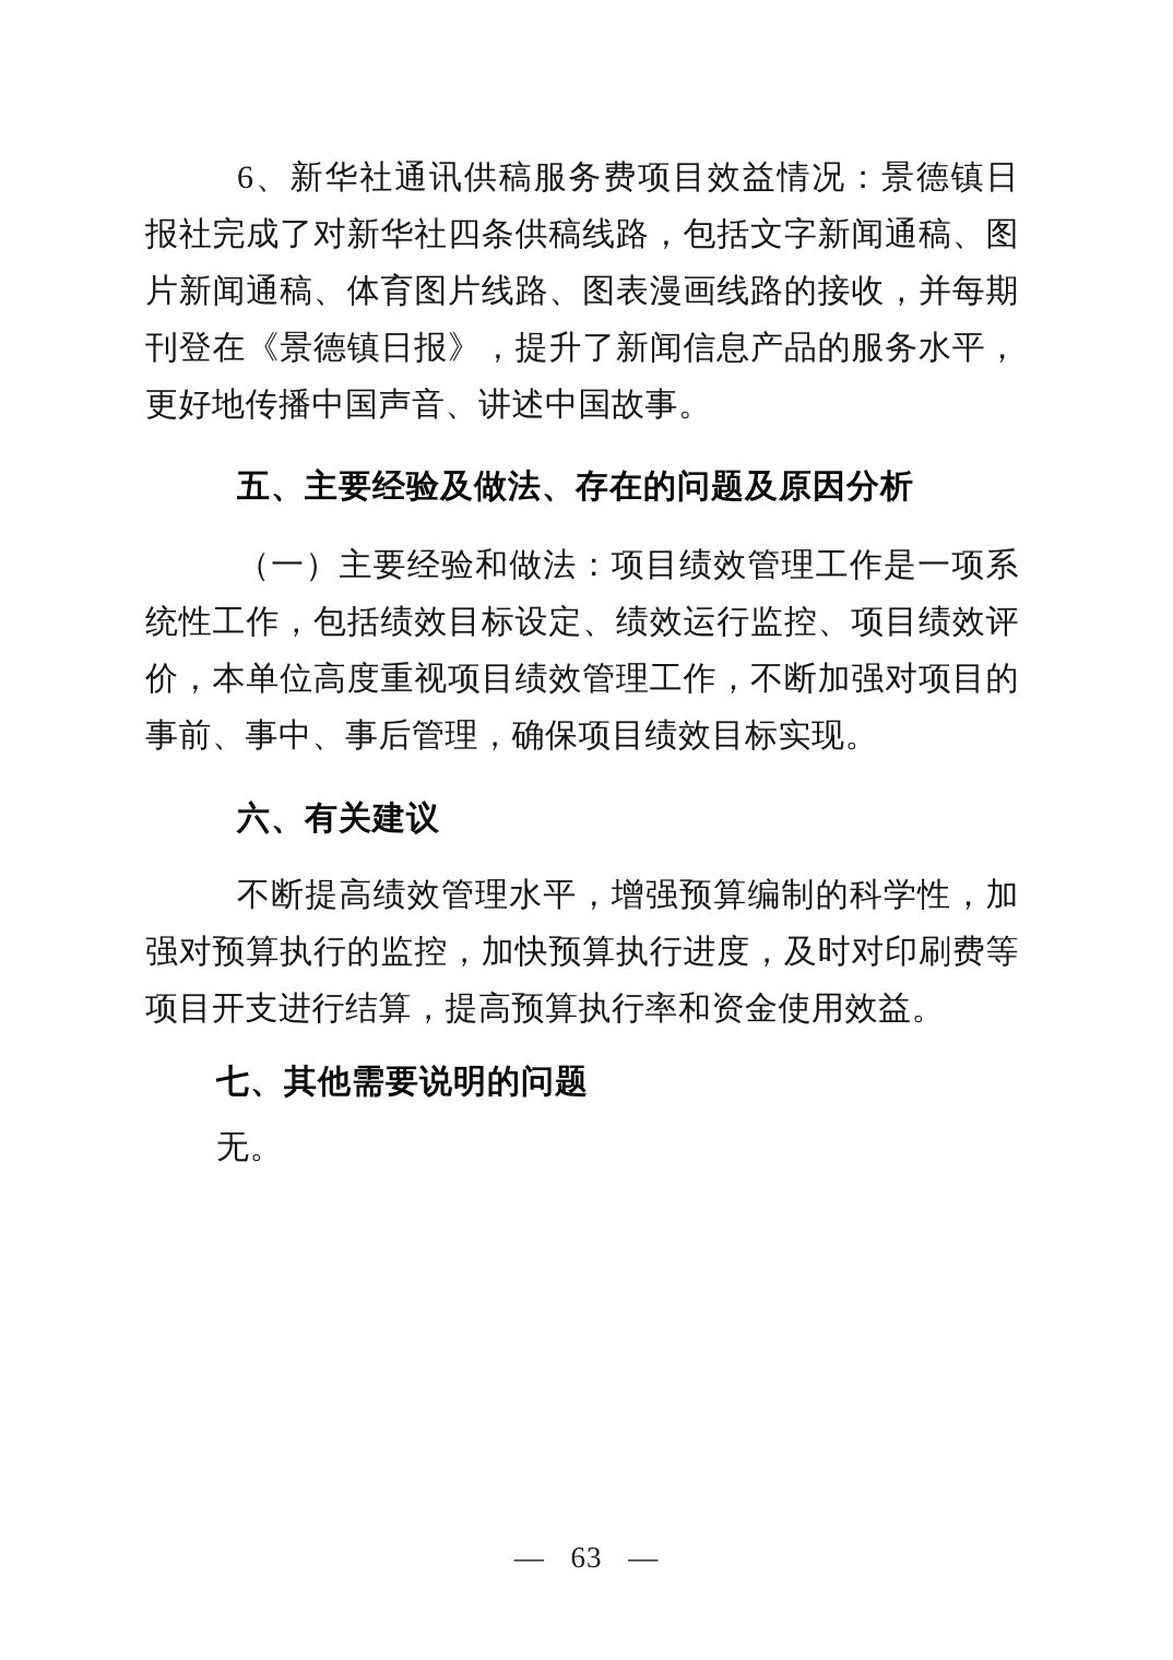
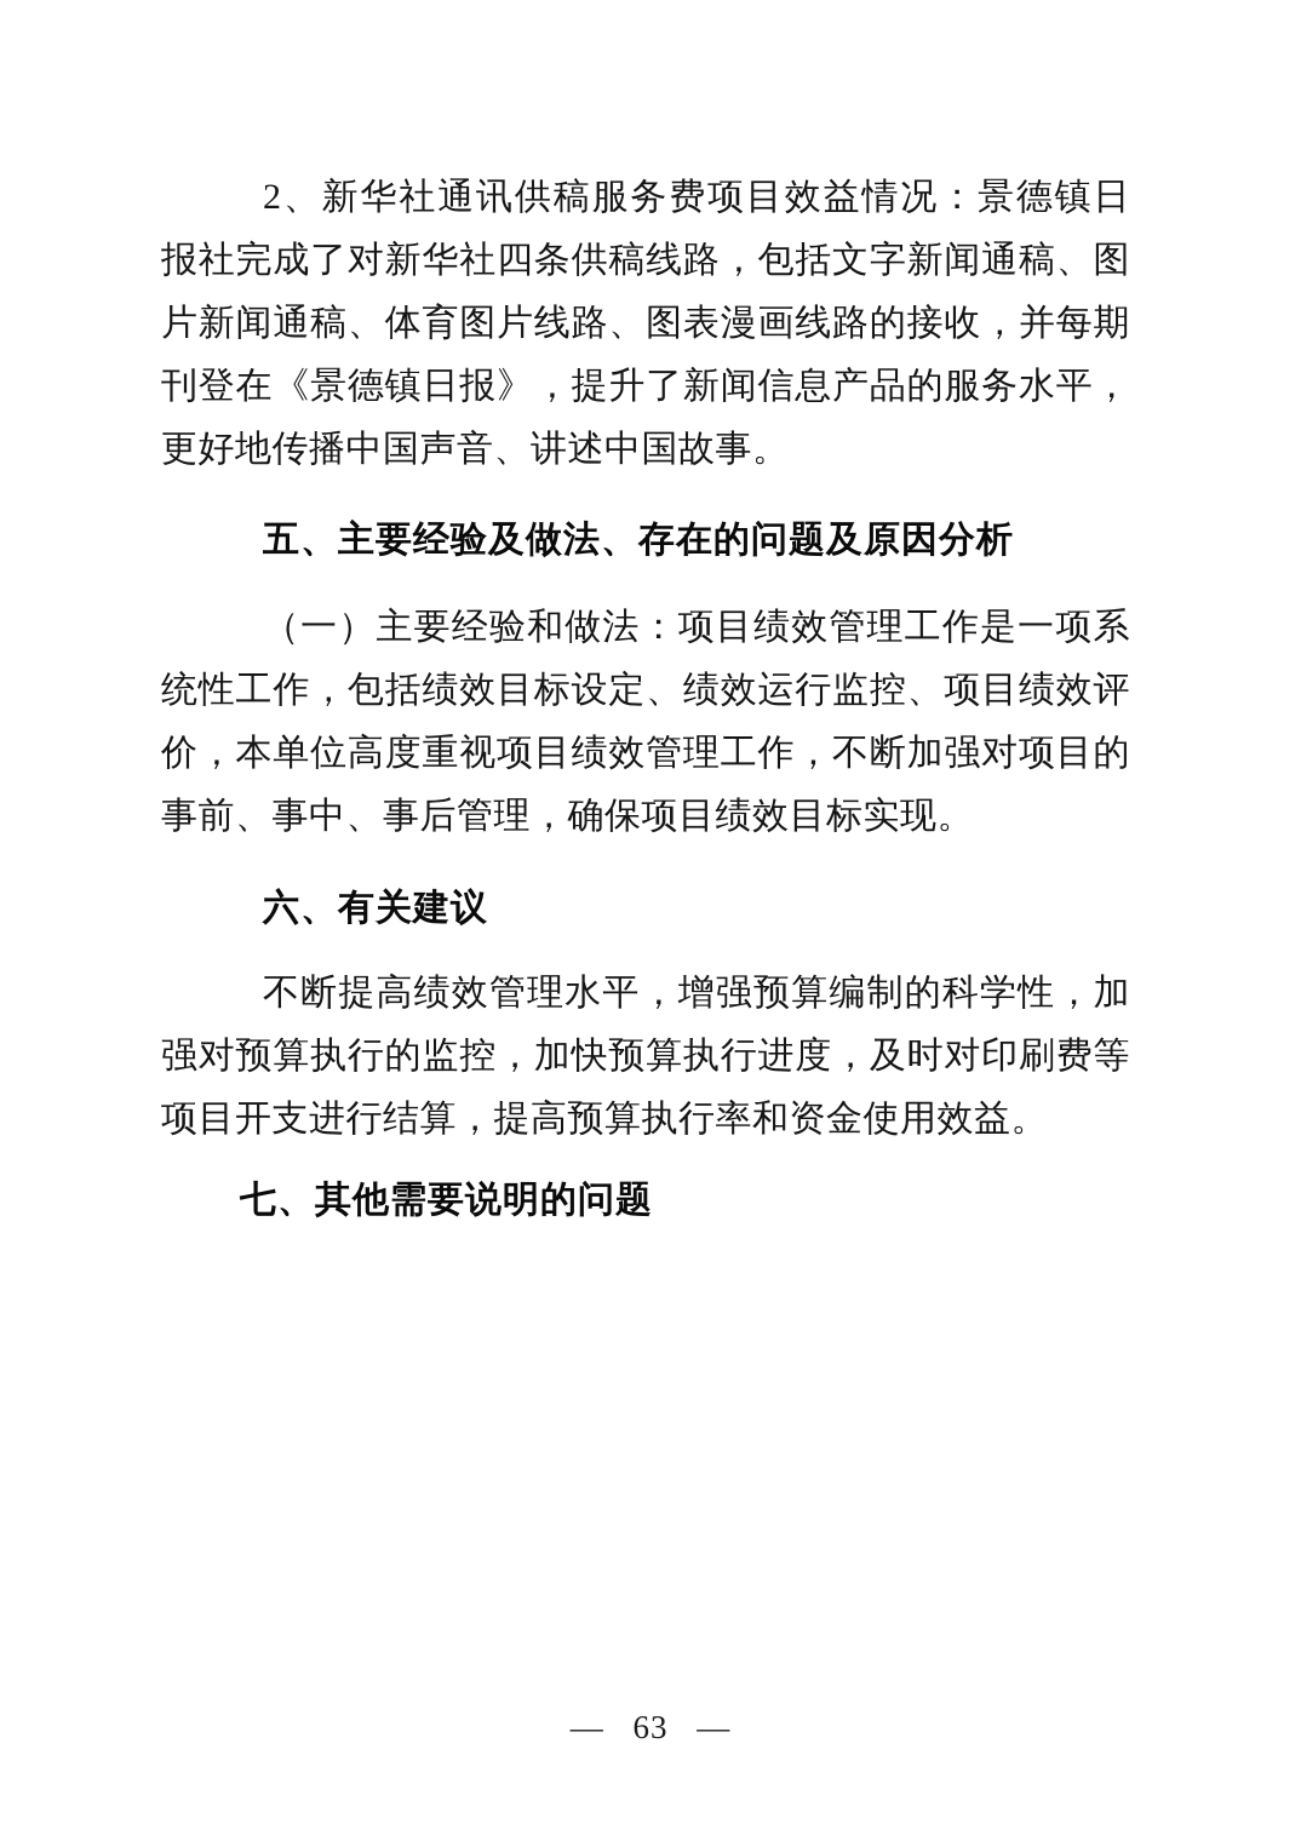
- 6、新华社通讯供稿服务费项目效益情况：景德镇日报社完成了对新华社四条供稿线路，包括文字新闻通稿、图片新闻通稿、体育图片线路、图表漫画线路的接收，并每期刊登在《景德镇日报》，提升了新闻信息产品的服务水平，更好地传播中国声音、讲述中国故事。
+ 2、新华社通讯供稿服务费项目效益情况：景德镇日报社完成了对新华社四条供稿线路，包括文字新闻通稿、图片新闻通稿、体育图片线路、图表漫画线路的接收，并每期刊登在《景德镇日报》，提升了新闻信息产品的服务水平，更好地传播中国声音、讲述中国故事。
  五、主要经验及做法、存在的问题及原因分析
  （一）主要经验和做法：项目绩效管理工作是一项系统性工作，包括绩效目标设定、绩效运行监控、项目绩效评价，本单位高度重视项目绩效管理工作，不断加强对项目的事前、事中、事后管理，确保项目绩效目标实现。
  六、有关建议
  不断提高绩效管理水平，增强预算编制的科学性，加强对预算执行的监控，加快预算执行进度，及时对印刷费等项目开支进行结算，提高预算执行率和资金使用效益。
  七、其他需要说明的问题
- 无。
  — 63 —
